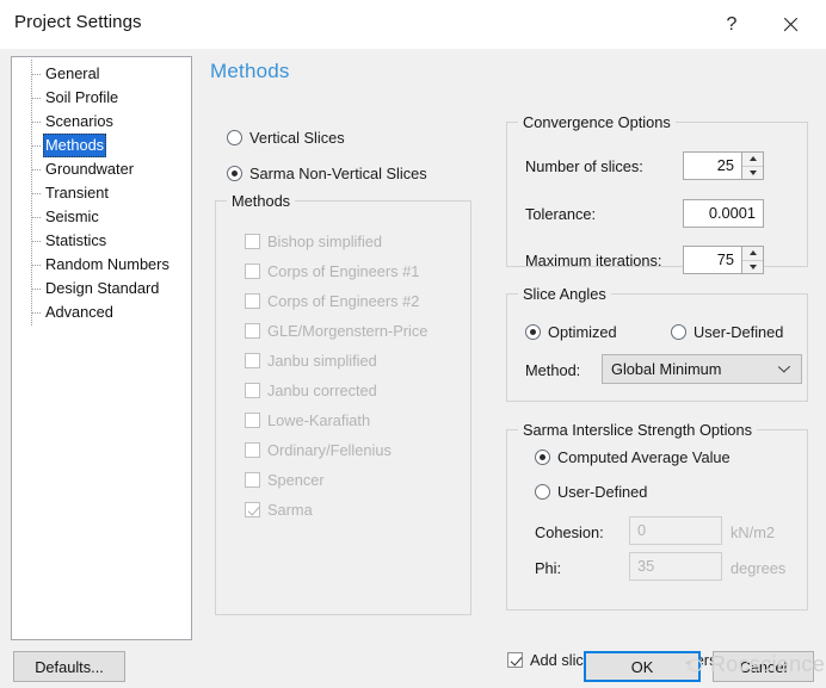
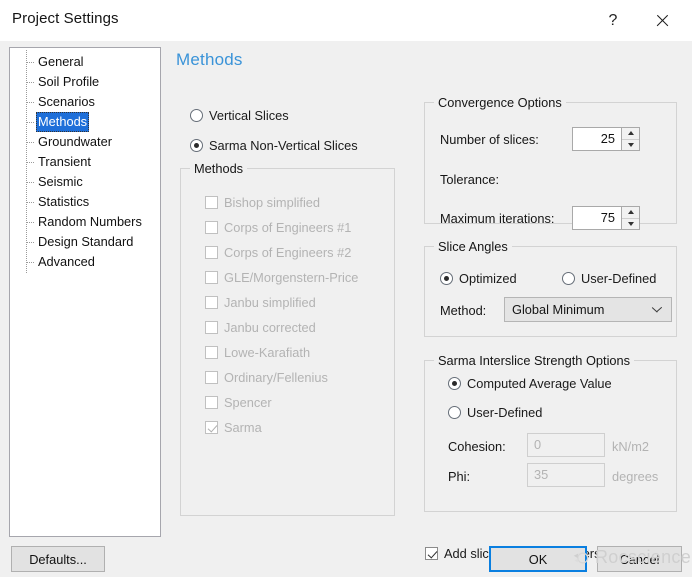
  Project Settings
  ?
  General
  Soil Profile
  Scenarios
  Methods
  Groundwater
  Transient
  Seismic
  Statistics
  Random Numbers
  Design Standard
  Advanced
  Methods
  Vertical Slices
  Sarma Non-Vertical Slices
  Methods
  Bishop simplified
  Corps of Engineers #1
  Corps of Engineers #2
  GLE/Morgenstern-Price
  Janbu simplified
  Janbu corrected
  Lowe-Karafiath
  Ordinary/Fellenius
  Spencer
  Sarma
  Convergence Options
  Number of slices:
  25
  Tolerance:
- 0.0001
  Maximum iterations:
  75
  Slice Angles
  Optimized
  User-Defined
  Method:
  Global Minimum
  Sarma Interslice Strength Options
  Computed Average Value
  User-Defined
  Cohesion:
  0
  kN/m2
  Phi:
  35
  degrees
  Defaults...
  OK
  Cancel
  Rocscience
